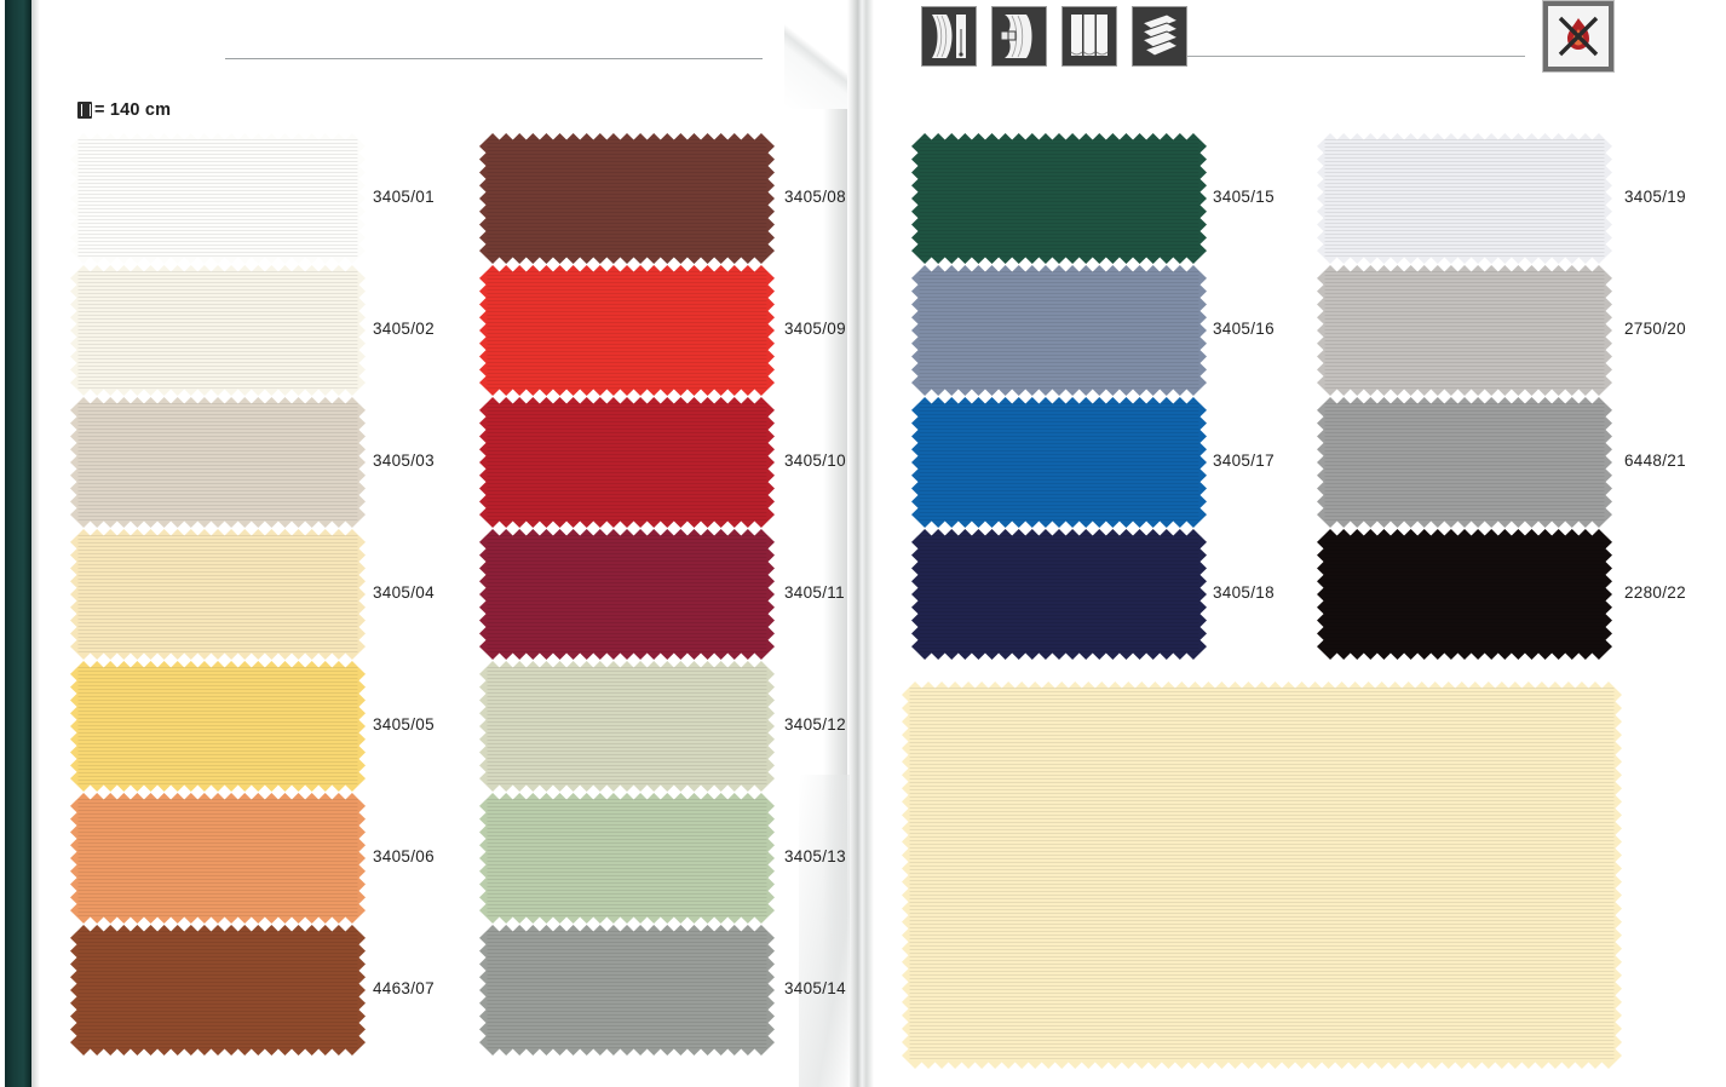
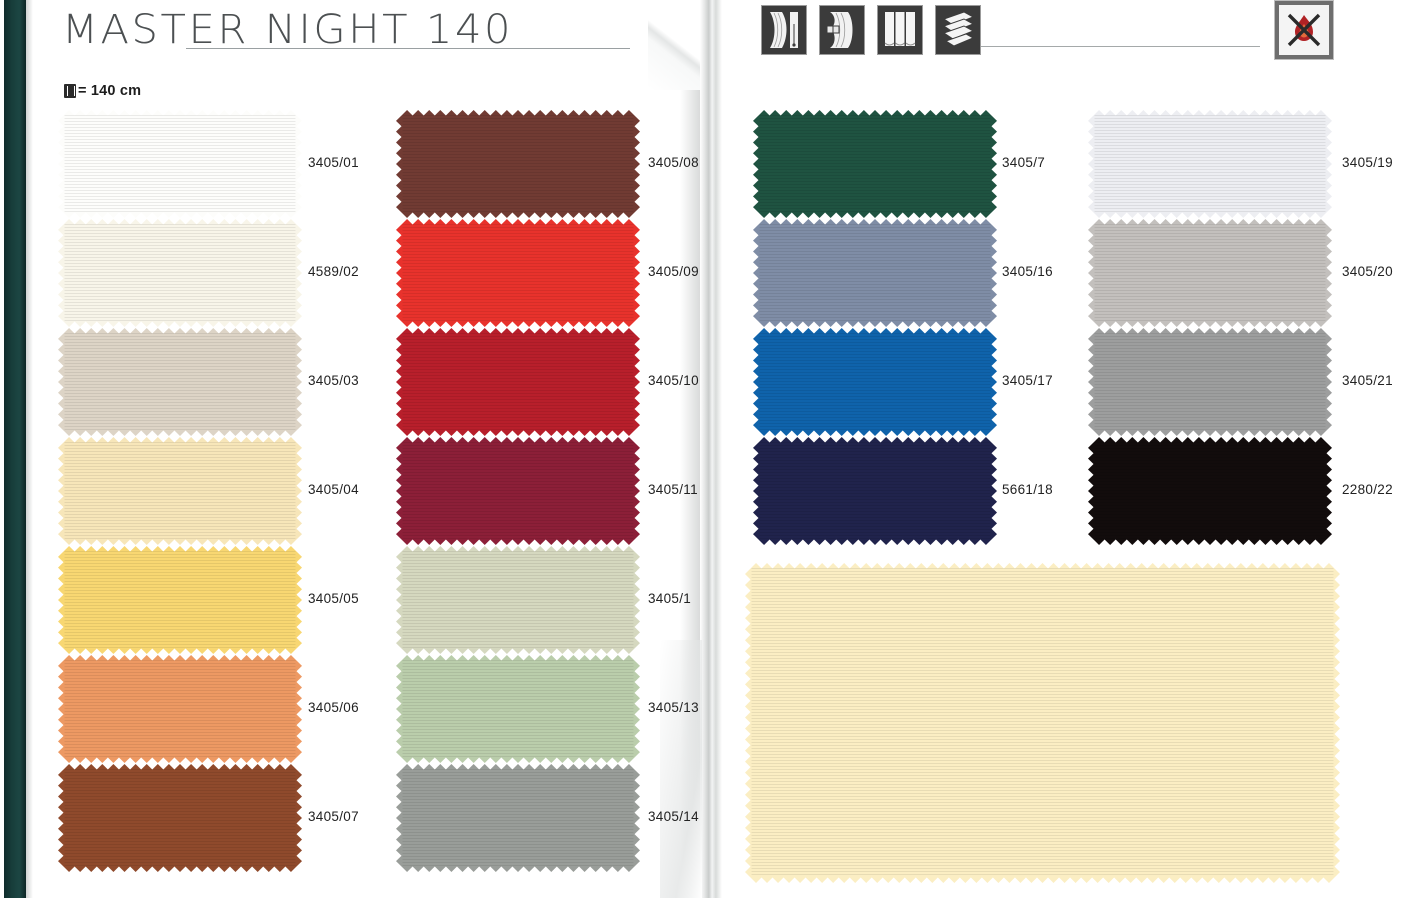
+ MASTER NIGHT 140
  = 140 cm
  3405/01
- 3405/02
+ 4589/02
  3405/03
  3405/04
  3405/05
  3405/06
- 4463/07
+ 3405/07
  3405/08
  3405/09
  3405/10
  3405/11
- 3405/12
+ 3405/1
  3405/13
  3405/14
- 3405/15
+ 3405/7
  3405/16
  3405/17
- 3405/18
+ 5661/18
  3405/19
- 2750/20
+ 3405/20
- 6448/21
+ 3405/21
  2280/22
